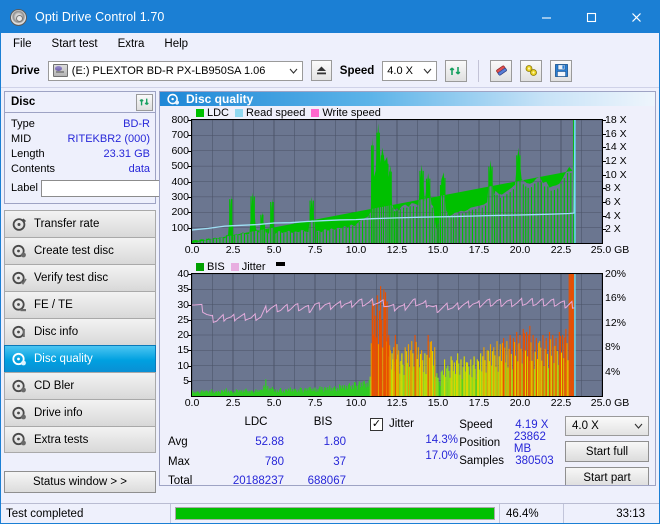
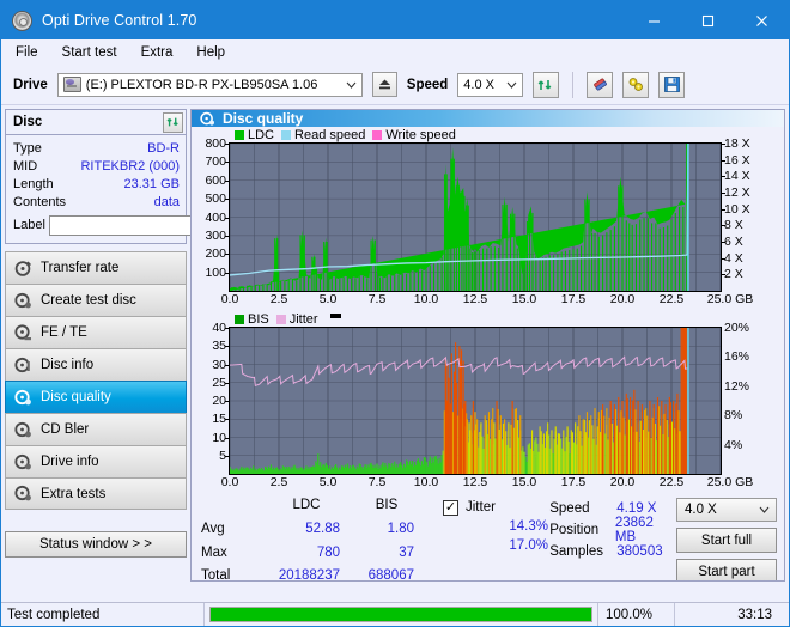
  Opti Drive Control 1.70
  File
  Start test
  Extra
  Help
  Drive
  (E:) PLEXTOR BD-R PX-LB950SA 1.06
  Speed
  4.0 X
  Disc
  Type
  BD-R
  MID
  RITEKBR2 (000)
  Length
  23.31 GB
  Contents
  data
  Label
  Transfer rate
  Create test disc
- Verify test disc
  FE / TE
  Disc info
  Disc quality
  CD Bler
  Drive info
  Extra tests
  Status window > >
  Disc quality
  LDC
  Read speed
  Write speed
  100
  200
  300
  400
  500
  600
  700
  800
  2 X
  4 X
  6 X
  8 X
  10 X
  12 X
  14 X
  16 X
  18 X
  0.0
  2.5
  5.0
  7.5
  10.0
  12.5
  15.0
  17.5
  20.0
  22.5
  25.0 GB
  BIS
  Jitter
  5
  10
  15
  20
  25
  30
  35
  40
  4%
  8%
  12%
  16%
  20%
  0.0
  2.5
  5.0
  7.5
  10.0
  12.5
  15.0
  17.5
  20.0
  22.5
  25.0 GB
  LDC
  BIS
  Avg
  52.88
  1.80
  Max
  780
  37
  Total
  20188237
  688067
  ✓
  Jitter
  14.3%
  17.0%
  Speed
  4.19 X
  Position
  23862 MB
  Samples
  380503
  4.0 X
  Start full
  Start part
  Test completed
- 46.4%
+ 100.0%
  33:13
